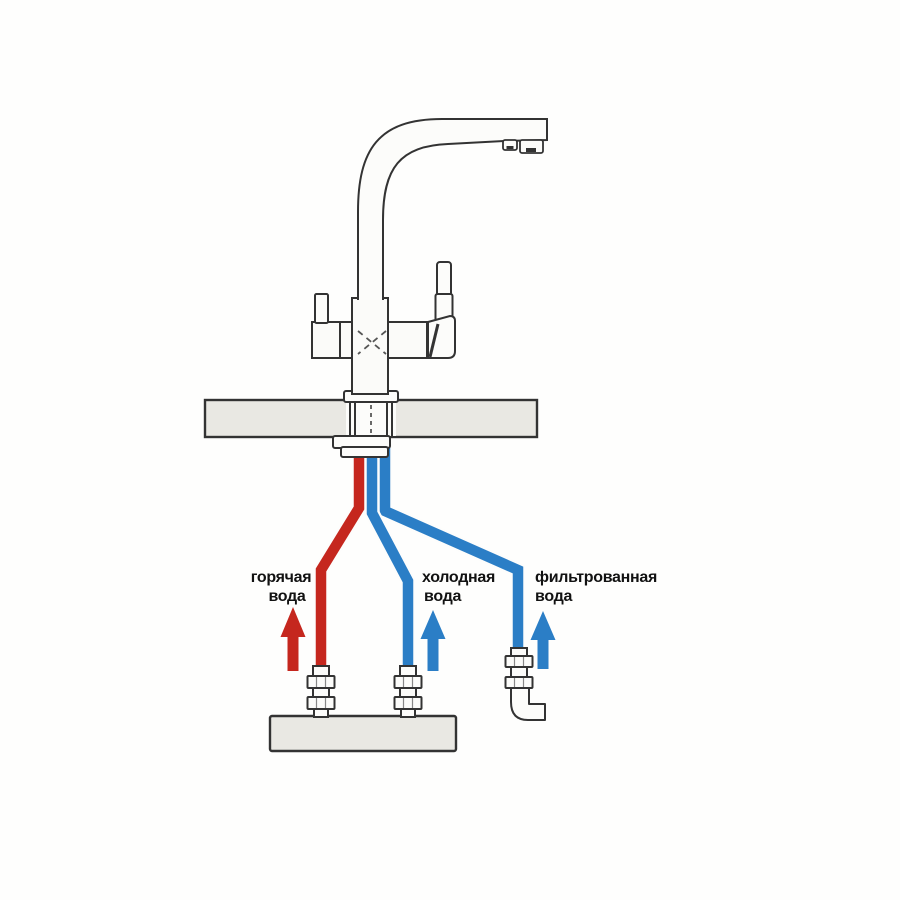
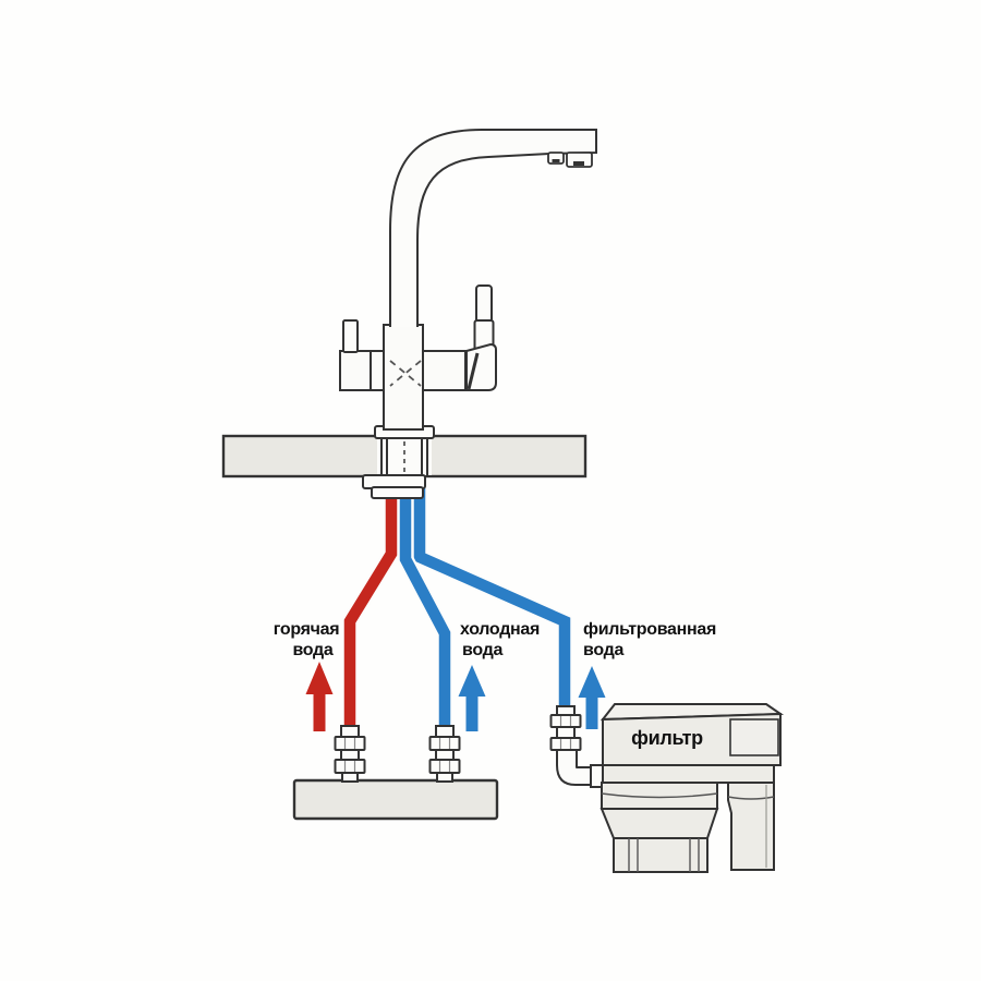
  горячая
  вода
  холодная
  вода
  фильтрованная
  вода
+ фильтр
